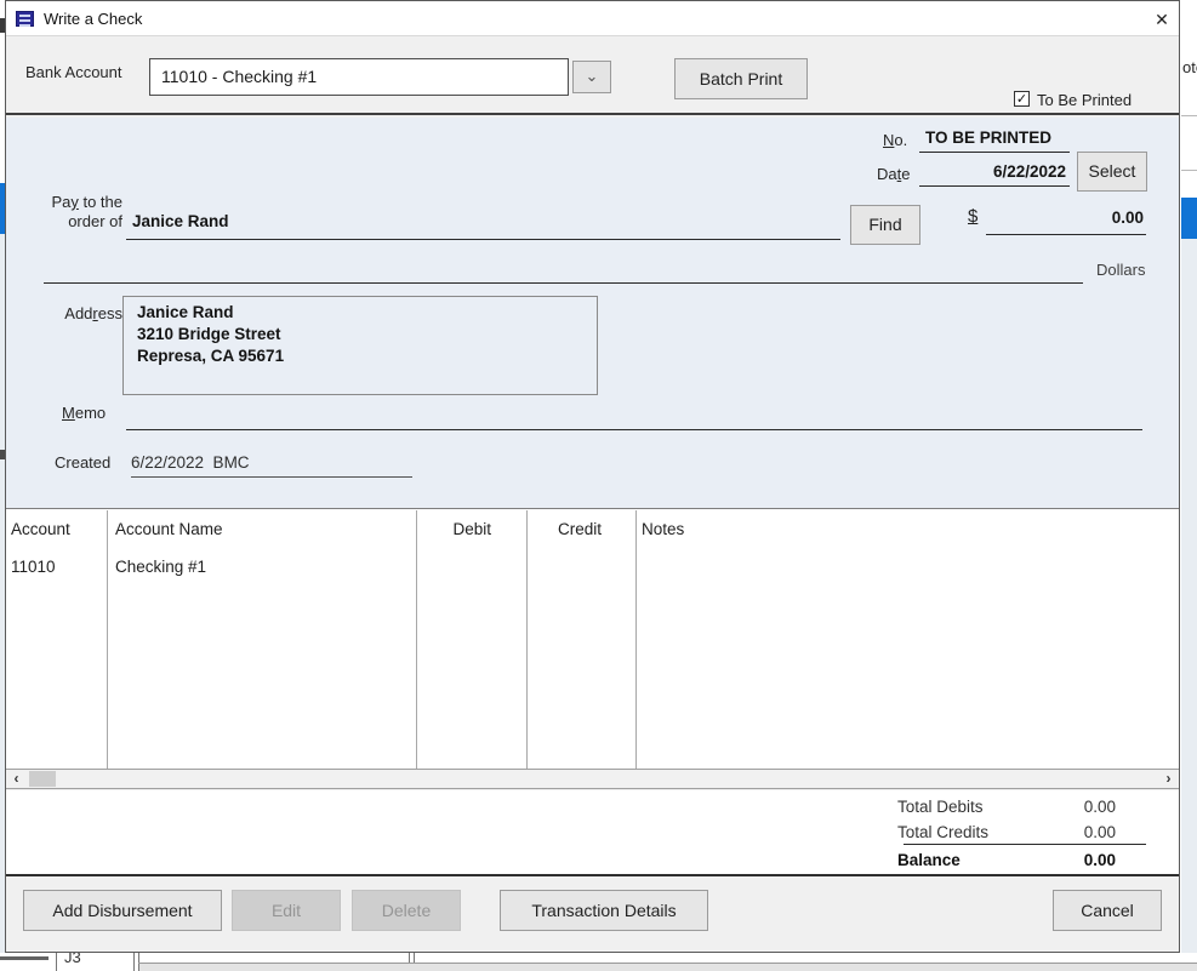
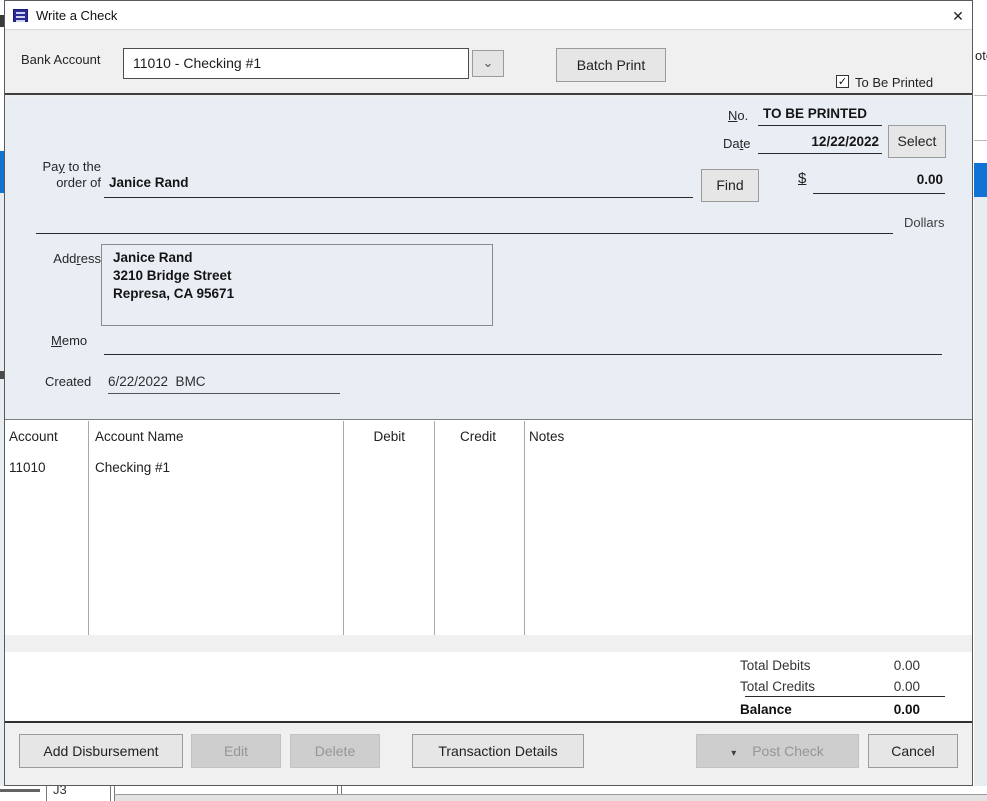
  J3
  Write a Check
  ✕
  Bank Account
  11010 - Checking #1
  ⌄
  Batch Print
  ✓
  To Be Printed
  No.
  TO BE PRINTED
  Date
- 6/22/2022
+ 12/22/2022
  Select
  Pay to the
  order of
  Janice Rand
  Find
  $
  0.00
  Dollars
  Address
  Janice Rand
  3210 Bridge Street
  Represa, CA 95671
  Memo
  Created
  6/22/2022 BMC
  Account
  Account Name
  Debit
  Credit
  Notes
  11010
  Checking #1
- ‹
- ›
  Total Debits
  0.00
  Total Credits
  0.00
  Balance
  0.00
  Add Disbursement
  Edit
  Delete
  Transaction Details
+ ▾ Post Check
  Cancel
